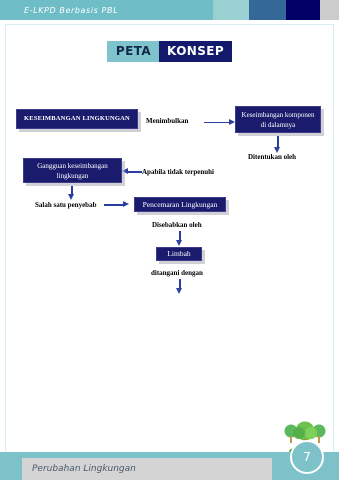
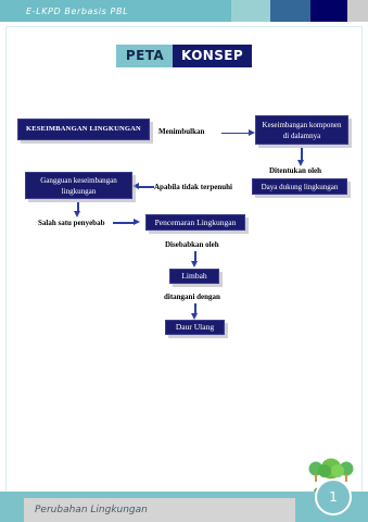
  E-LKPD Berbasis PBL
  PETA
  KONSEP
  Menimbulkan
  Keseimbangan komponen di dalamnya
  Ditentukan oleh
+ Daya dukung lingkungan
  Apabila tidak terpenuhi
  Gangguan keseimbangan lingkungan
  Salah satu penyebab
  Pencemaran Lingkungan
  Disebabkan oleh
  Limbah
  ditangani dengan
+ Daur Ulang
- 7
+ 1
  Perubahan Lingkungan
